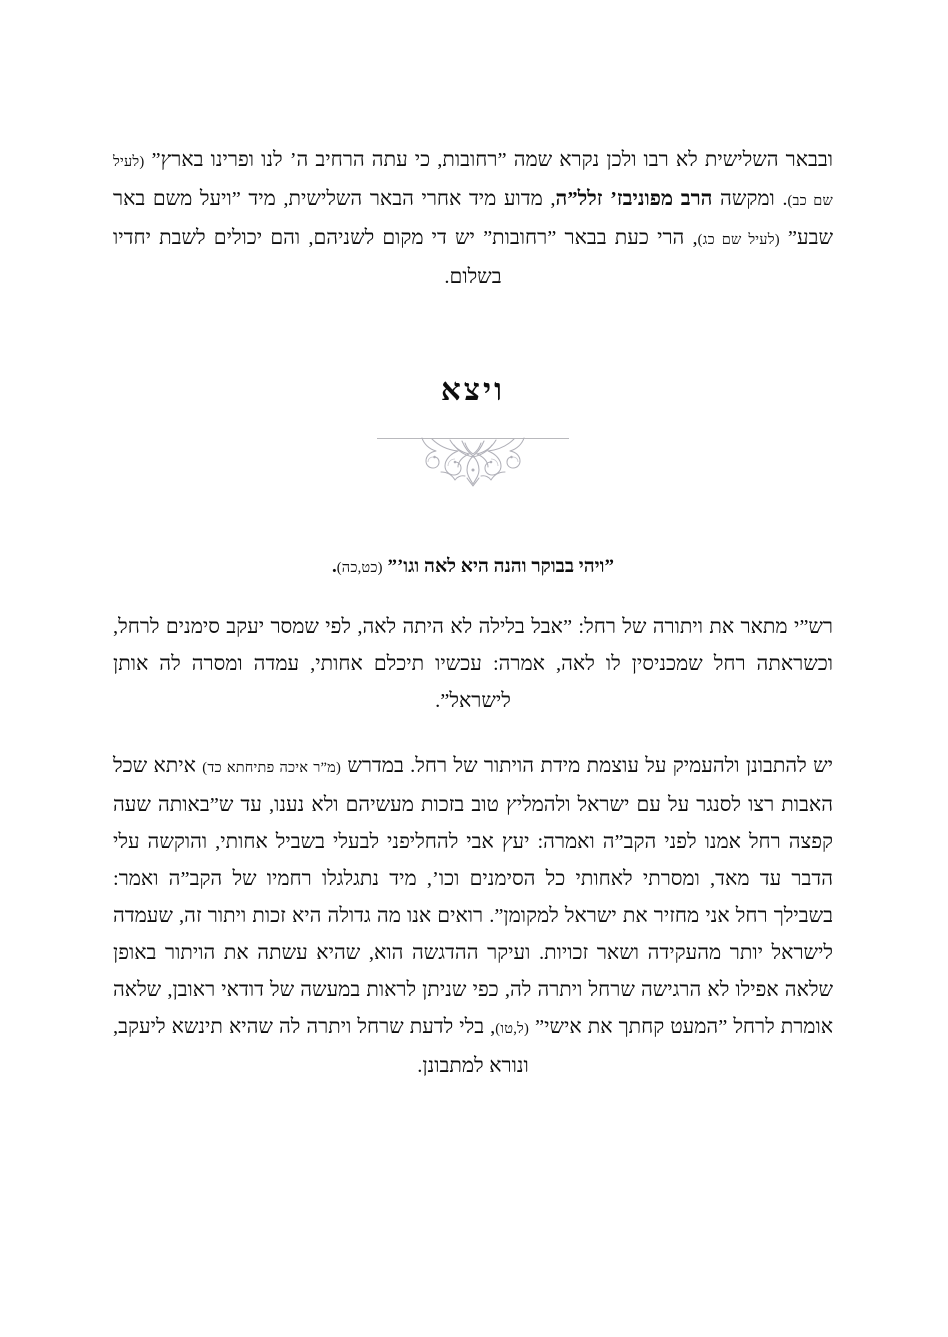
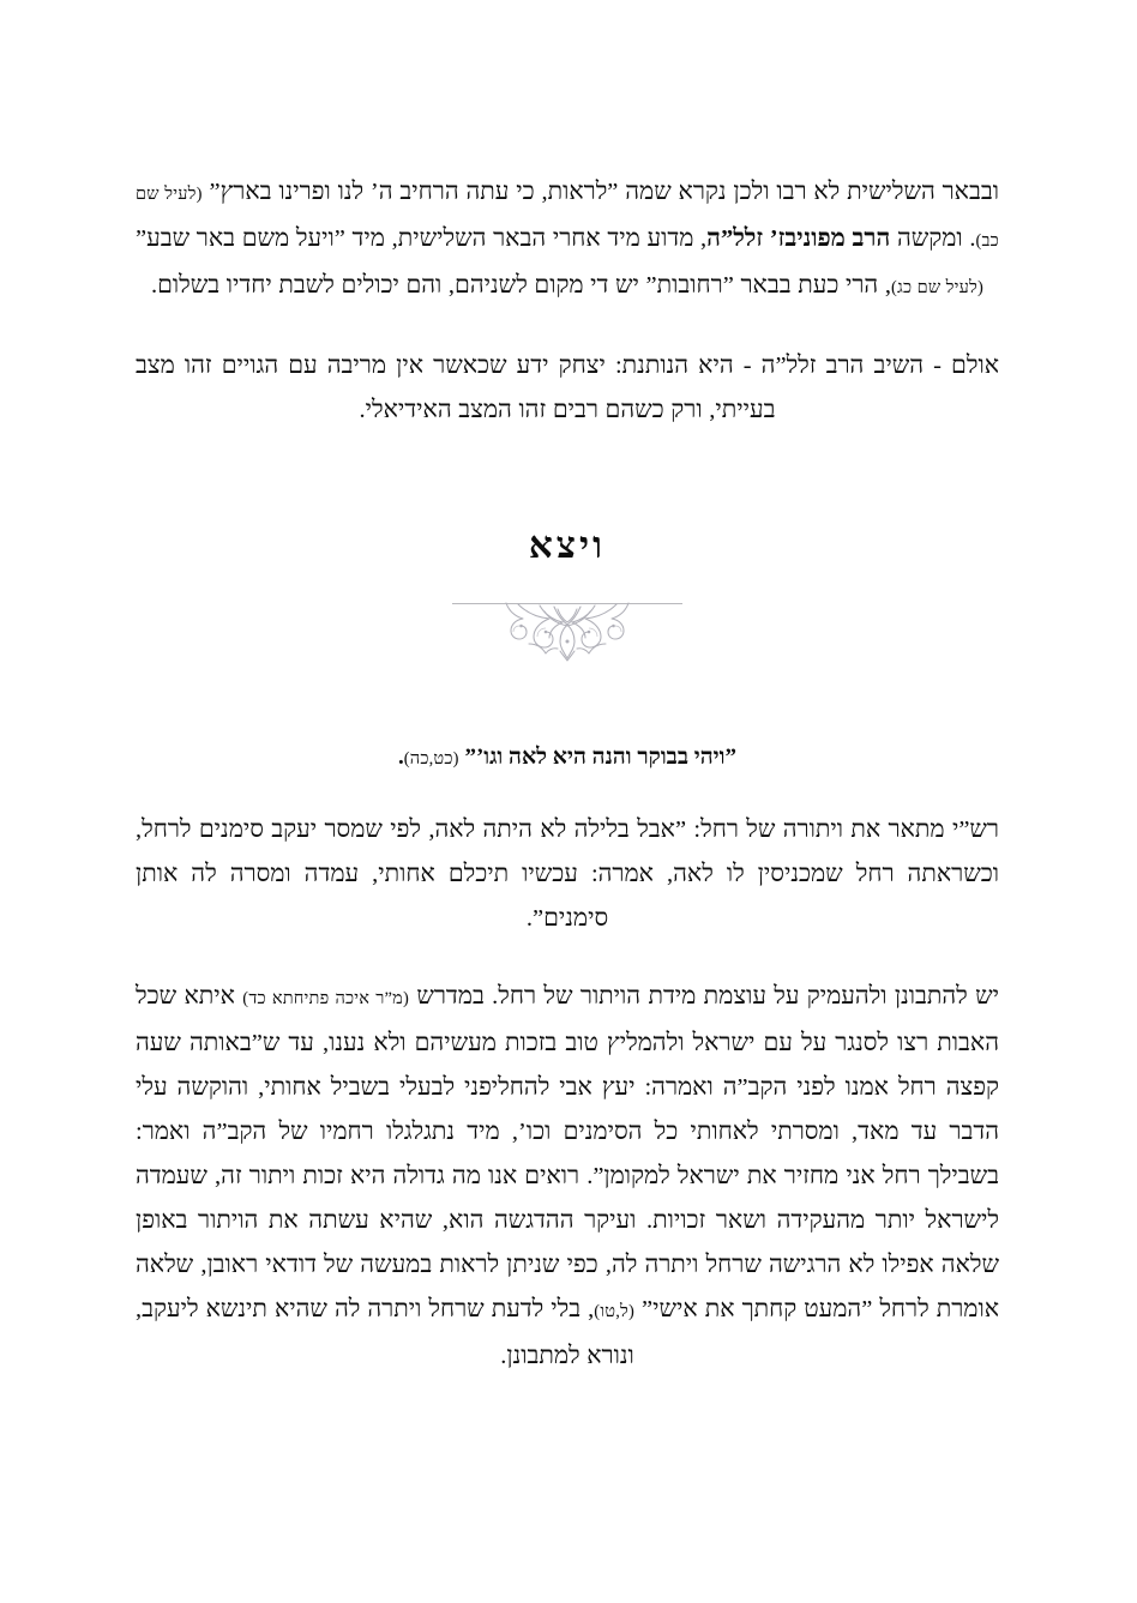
- ובבאר השלישית לא רבו ולכן נקרא שמה ”רחובות, כי עתה הרחיב ה’ לנו ופרינו בארץ” (לעיל שם כב). ומקשה הרב מפוניבז’ זלל”ה, מדוע מיד אחרי הבאר השלישית, מיד ”ויעל משם באר שבע” (לעיל שם כג), הרי כעת בבאר ”רחובות” יש די מקום לשניהם, והם יכולים לשבת יחדיו בשלום.
+ ובבאר השלישית לא רבו ולכן נקרא שמה ”לראות, כי עתה הרחיב ה’ לנו ופרינו בארץ” (לעיל שם כב). ומקשה הרב מפוניבז’ זלל”ה, מדוע מיד אחרי הבאר השלישית, מיד ”ויעל משם באר שבע” (לעיל שם כג), הרי כעת בבאר ”רחובות” יש די מקום לשניהם, והם יכולים לשבת יחדיו בשלום.
+ אולם - השיב הרב זלל”ה - היא הנותנת: יצחק ידע שכאשר אין מריבה עם הגויים זהו מצב בעייתי, ורק כשהם רבים זהו המצב האידיאלי.
  ויצא
  ”ויהי בבוקר והנה היא לאה וגו’” (כט,כה).
- רש”י מתאר את ויתורה של רחל: ”אבל בלילה לא היתה לאה, לפי שמסר יעקב סימנים לרחל, וכשראתה רחל שמכניסין לו לאה, אמרה: עכשיו תיכלם אחותי, עמדה ומסרה לה אותן לישראל”.
+ רש”י מתאר את ויתורה של רחל: ”אבל בלילה לא היתה לאה, לפי שמסר יעקב סימנים לרחל, וכשראתה רחל שמכניסין לו לאה, אמרה: עכשיו תיכלם אחותי, עמדה ומסרה לה אותן סימנים”.
  יש להתבונן ולהעמיק על עוצמת מידת הויתור של רחל. במדרש (מ”ר איכה פתיחתא כד) איתא שכל האבות רצו לסנגר על עם ישראל ולהמליץ טוב בזכות מעשיהם ולא נענו, עד ש”באותה שעה קפצה רחל אמנו לפני הקב”ה ואמרה: יעץ אבי להחליפני לבעלי בשביל אחותי, והוקשה עלי הדבר עד מאד, ומסרתי לאחותי כל הסימנים וכו’, מיד נתגלגלו רחמיו של הקב”ה ואמר: בשבילך רחל אני מחזיר את ישראל למקומן”. רואים אנו מה גדולה היא זכות ויתור זה, שעמדה לישראל יותר מהעקידה ושאר זכויות. ועיקר ההדגשה הוא, שהיא עשתה את הויתור באופן שלאה אפילו לא הרגישה שרחל ויתרה לה, כפי שניתן לראות במעשה של דודאי ראובן, שלאה אומרת לרחל ”המעט קחתך את אישי” (ל,טו), בלי לדעת שרחל ויתרה לה שהיא תינשא ליעקב, ונורא למתבונן.
